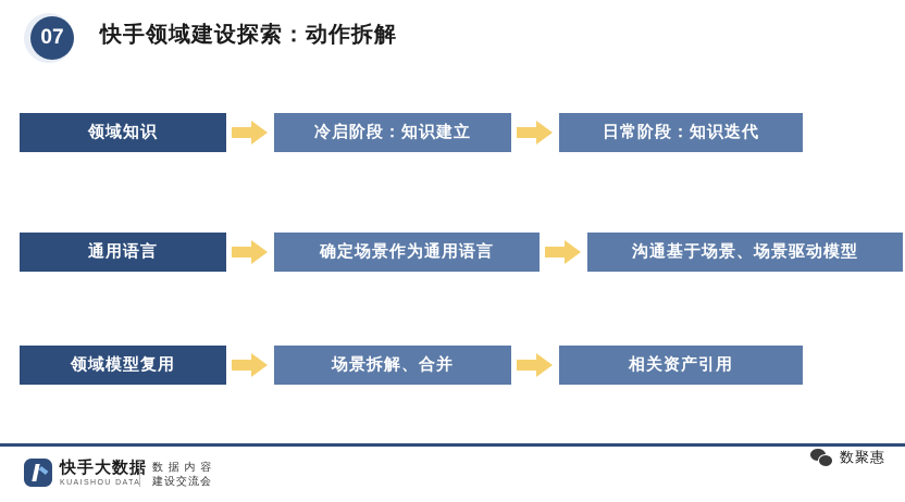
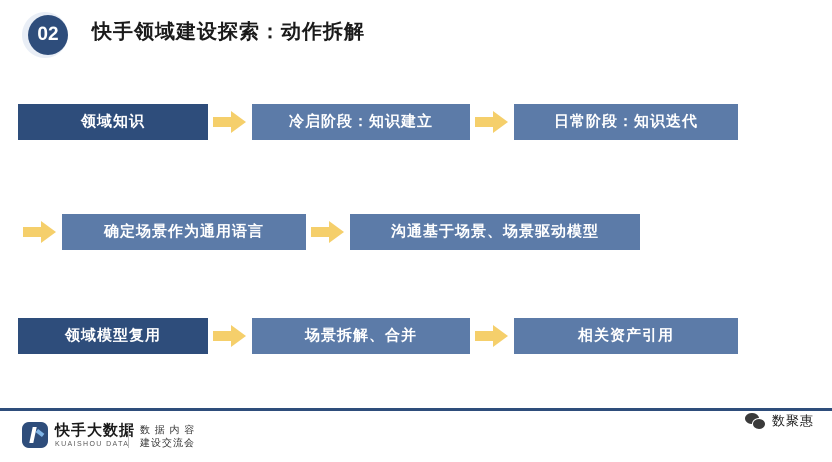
- 07
+ 02
  快手领域建设探索：动作拆解
  领域知识
  冷启阶段：知识建立
  日常阶段：知识迭代
- 通用语言
  确定场景作为通用语言
  沟通基于场景、场景驱动模型
  领域模型复用
  场景拆解、合并
  相关资产引用
  快手大数据
  数 据 内 容
  建设交流会
  数聚惠
